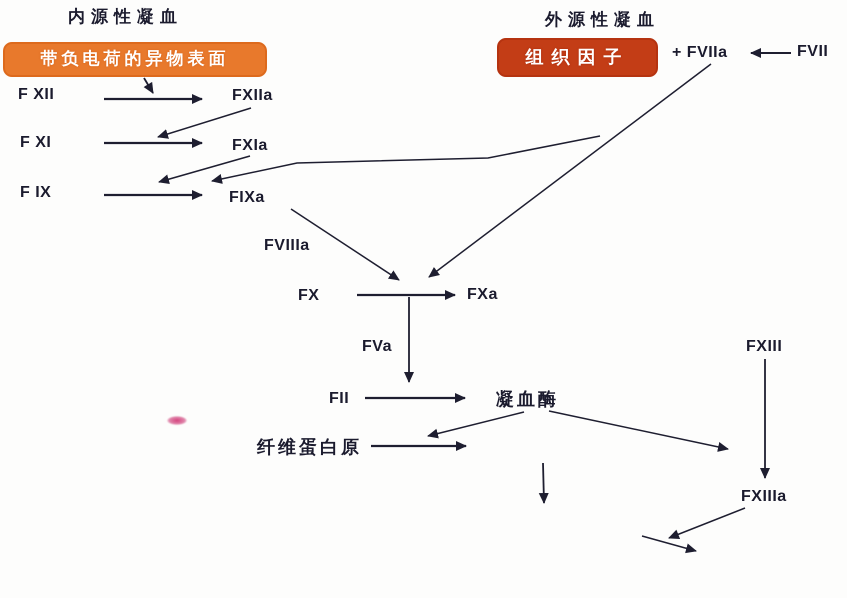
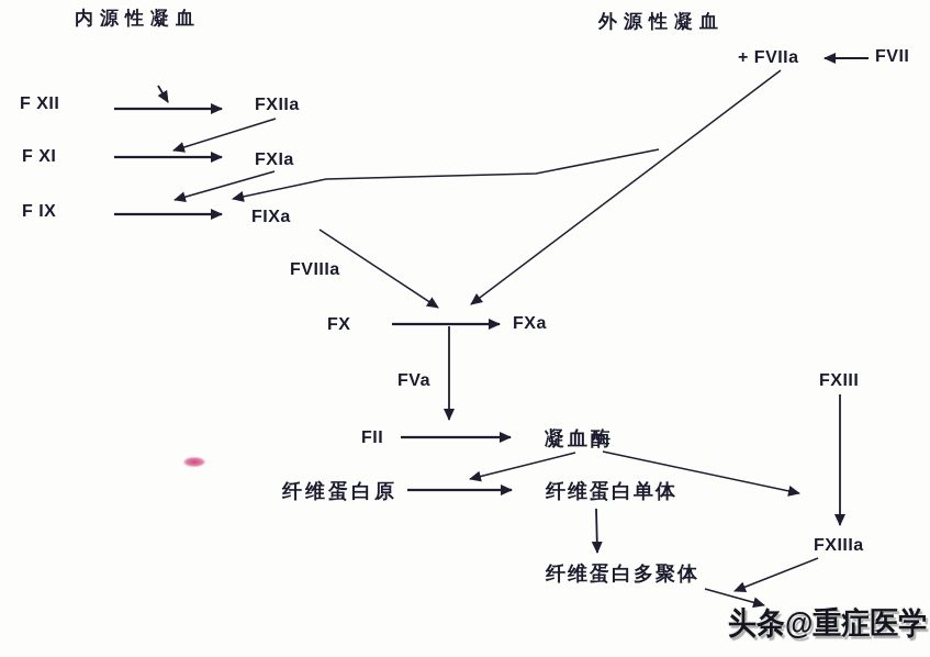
  内源性凝血
  外源性凝血
- 带负电荷的异物表面
- 组织因子
  + FVIIa
  FVII
  F XII
  FXIIa
  F XI
  FXIa
  F IX
  FIXa
  FVIIIa
  FX
  FXa
  FVa
  FII
  FXIII
  FXIIIa
  凝血酶
  纤维蛋白原
+ 纤维蛋白单体
+ 纤维蛋白多聚体
+ 头条@重症医学
